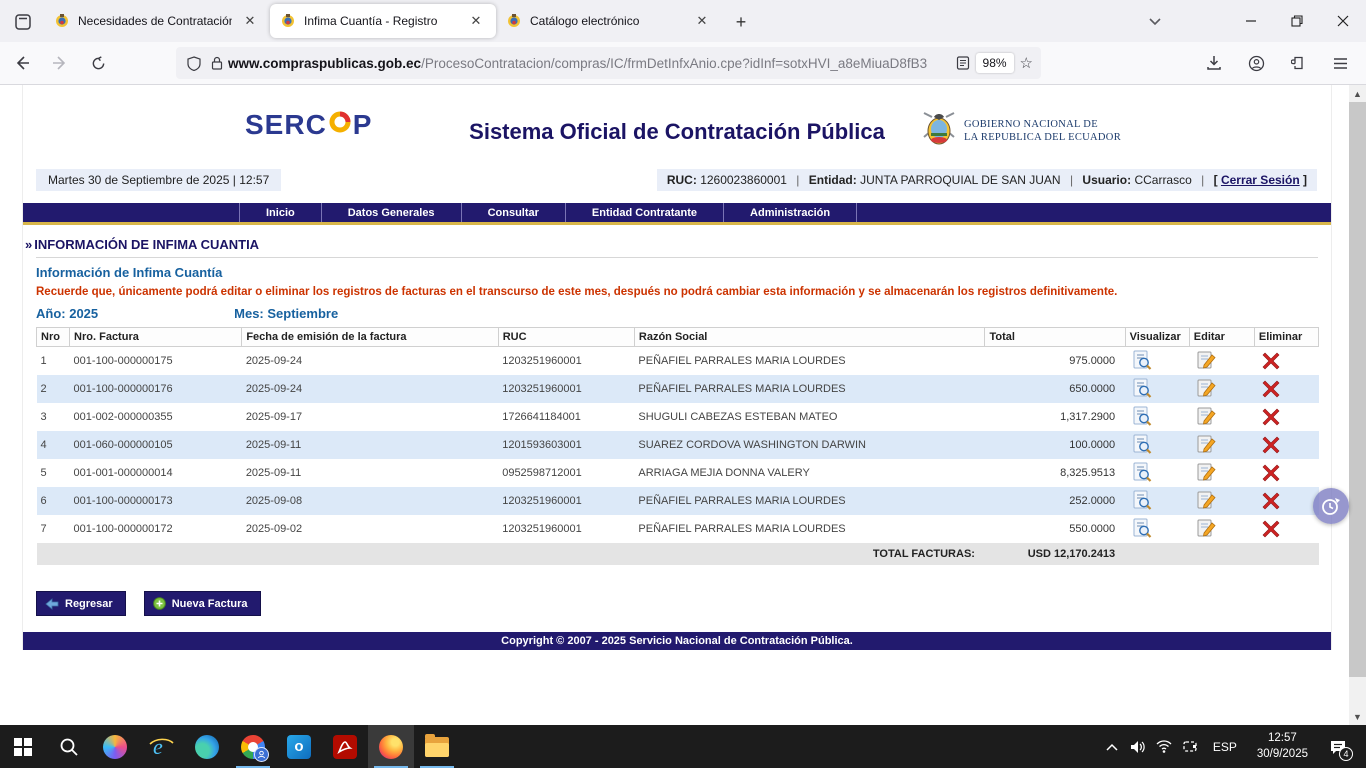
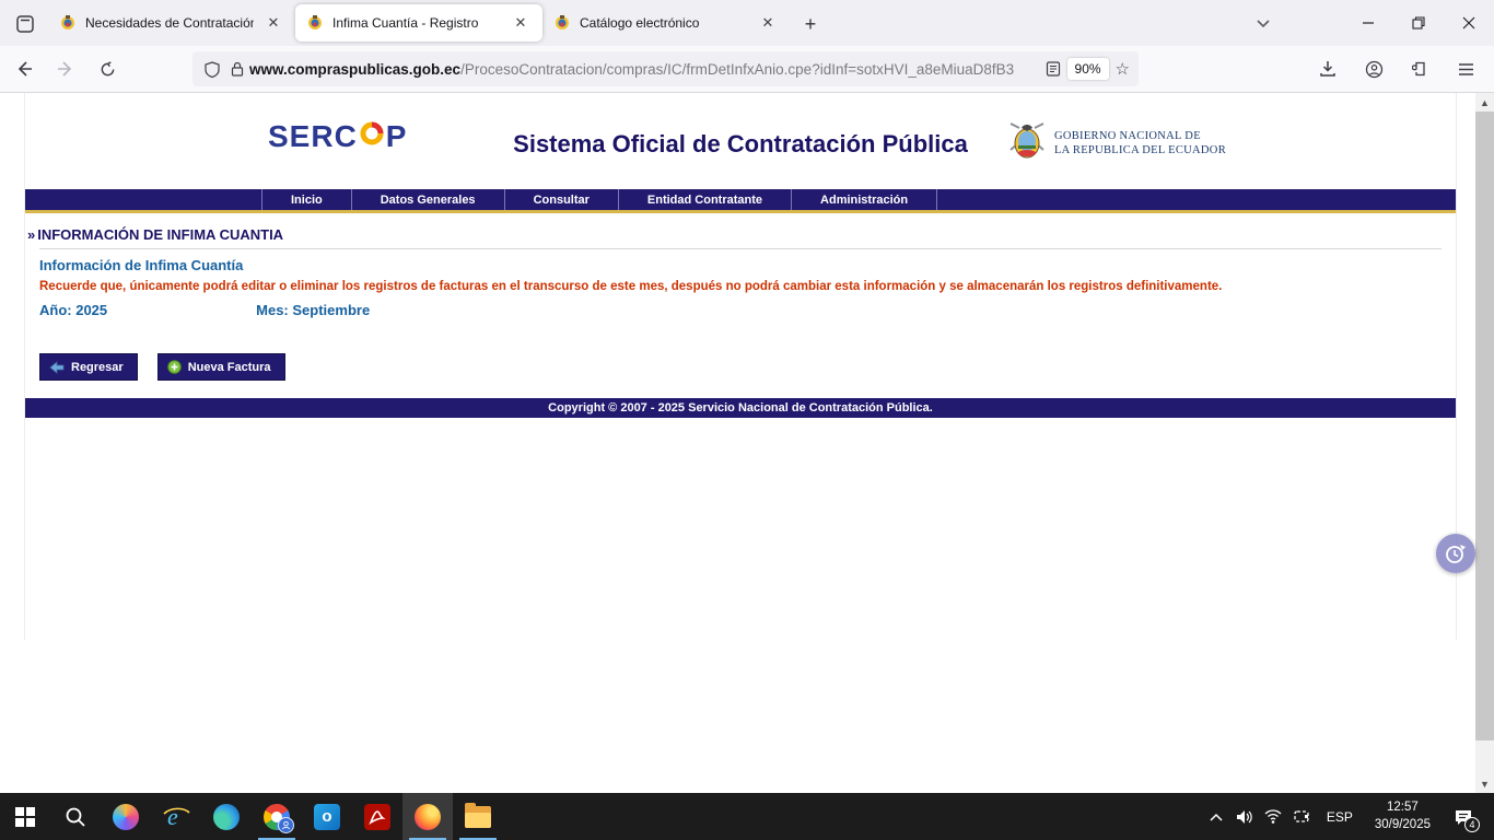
  Necesidades de Contratació
  ✕
  Infima Cuantía - Registro
  ✕
  Catálogo electrónico
  ✕
  +
  www.compraspublicas.gob.ec/ProcesoContratacion/compras/IC/frmDetInfxAnio.cpe?idInf=sotxHVI_a8eMiuaD8fB3
- 98%
+ 90%
  ☆
  SERC
  P
  Sistema Oficial de Contratación Pública
  GOBIERNO NACIONAL DE
  LA REPUBLICA DEL ECUADOR
- Martes 30 de Septiembre de 2025 | 12:57
- RUC: 1260023860001 | Entidad: JUNTA PARROQUIAL DE SAN JUAN | Usuario: CCarrasco | [ Cerrar Sesión ]
  Inicio
  Datos Generales
  Consultar
  Entidad Contratante
  Administración
  » INFORMACIÓN DE INFIMA CUANTIA
  Información de Infima Cuantía
  Recuerde que, únicamente podrá editar o eliminar los registros de facturas en el transcurso de este mes, después no podrá cambiar esta información y se almacenarán los registros definitivamente.
  Año: 2025
  Mes: Septiembre
- Nro	Nro. Factura	Fecha de emisión de la factura	RUC	Razón Social	Total	Visualizar	Editar	Eliminar
- 1	001-100-000000175	2025-09-24	1203251960001	PEÑAFIEL PARRALES MARIA LOURDES	975.0000
- 2	001-100-000000176	2025-09-24	1203251960001	PEÑAFIEL PARRALES MARIA LOURDES	650.0000
- 3	001-002-000000355	2025-09-17	1726641184001	SHUGULI CABEZAS ESTEBAN MATEO	1,317.2900
- 4	001-060-000000105	2025-09-11	1201593603001	SUAREZ CORDOVA WASHINGTON DARWIN	100.0000
- 5	001-001-000000014	2025-09-11	0952598712001	ARRIAGA MEJIA DONNA VALERY	8,325.9513
- 6	001-100-000000173	2025-09-08	1203251960001	PEÑAFIEL PARRALES MARIA LOURDES	252.0000
- 7	001-100-000000172	2025-09-02	1203251960001	PEÑAFIEL PARRALES MARIA LOURDES	550.0000
- 	TOTAL FACTURAS:	USD 12,170.2413
  Regresar
  Nueva Factura
  Copyright © 2007 - 2025 Servicio Nacional de Contratación Pública.
  ▲
  ▼
  e
  o
  ESP
  12:57
  30/9/2025
  4
